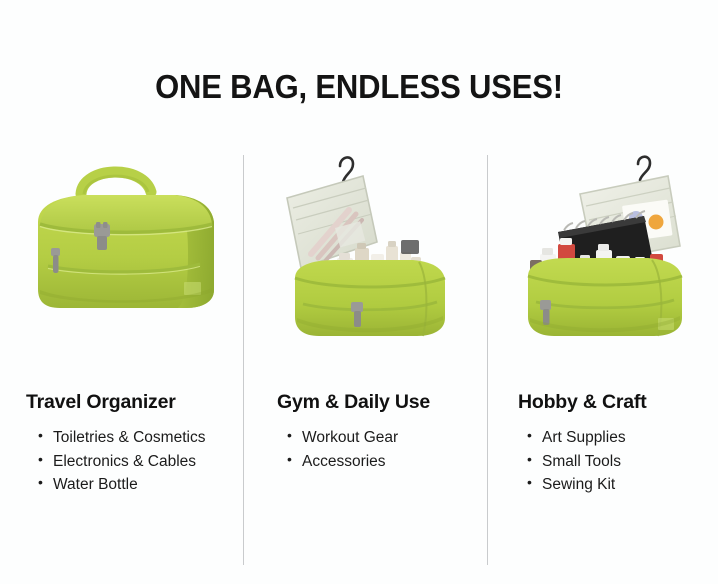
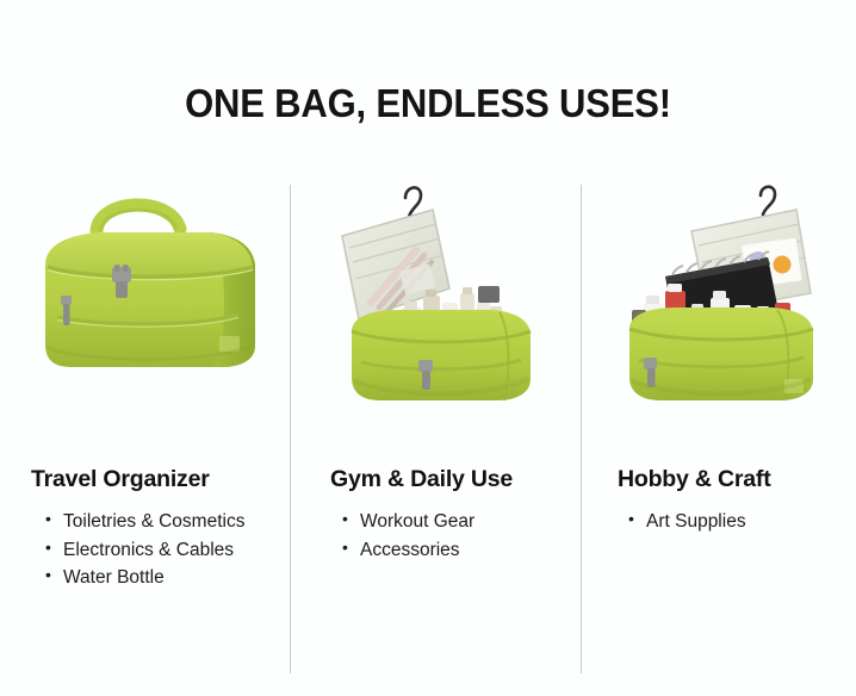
  ONE BAG, ENDLESS USES!
  Travel Organizer
  Toiletries & Cosmetics
  Electronics & Cables
  Water Bottle
  Gym & Daily Use
  Workout Gear
  Accessories
  Hobby & Craft
  Art Supplies
- Small Tools
- Sewing Kit
